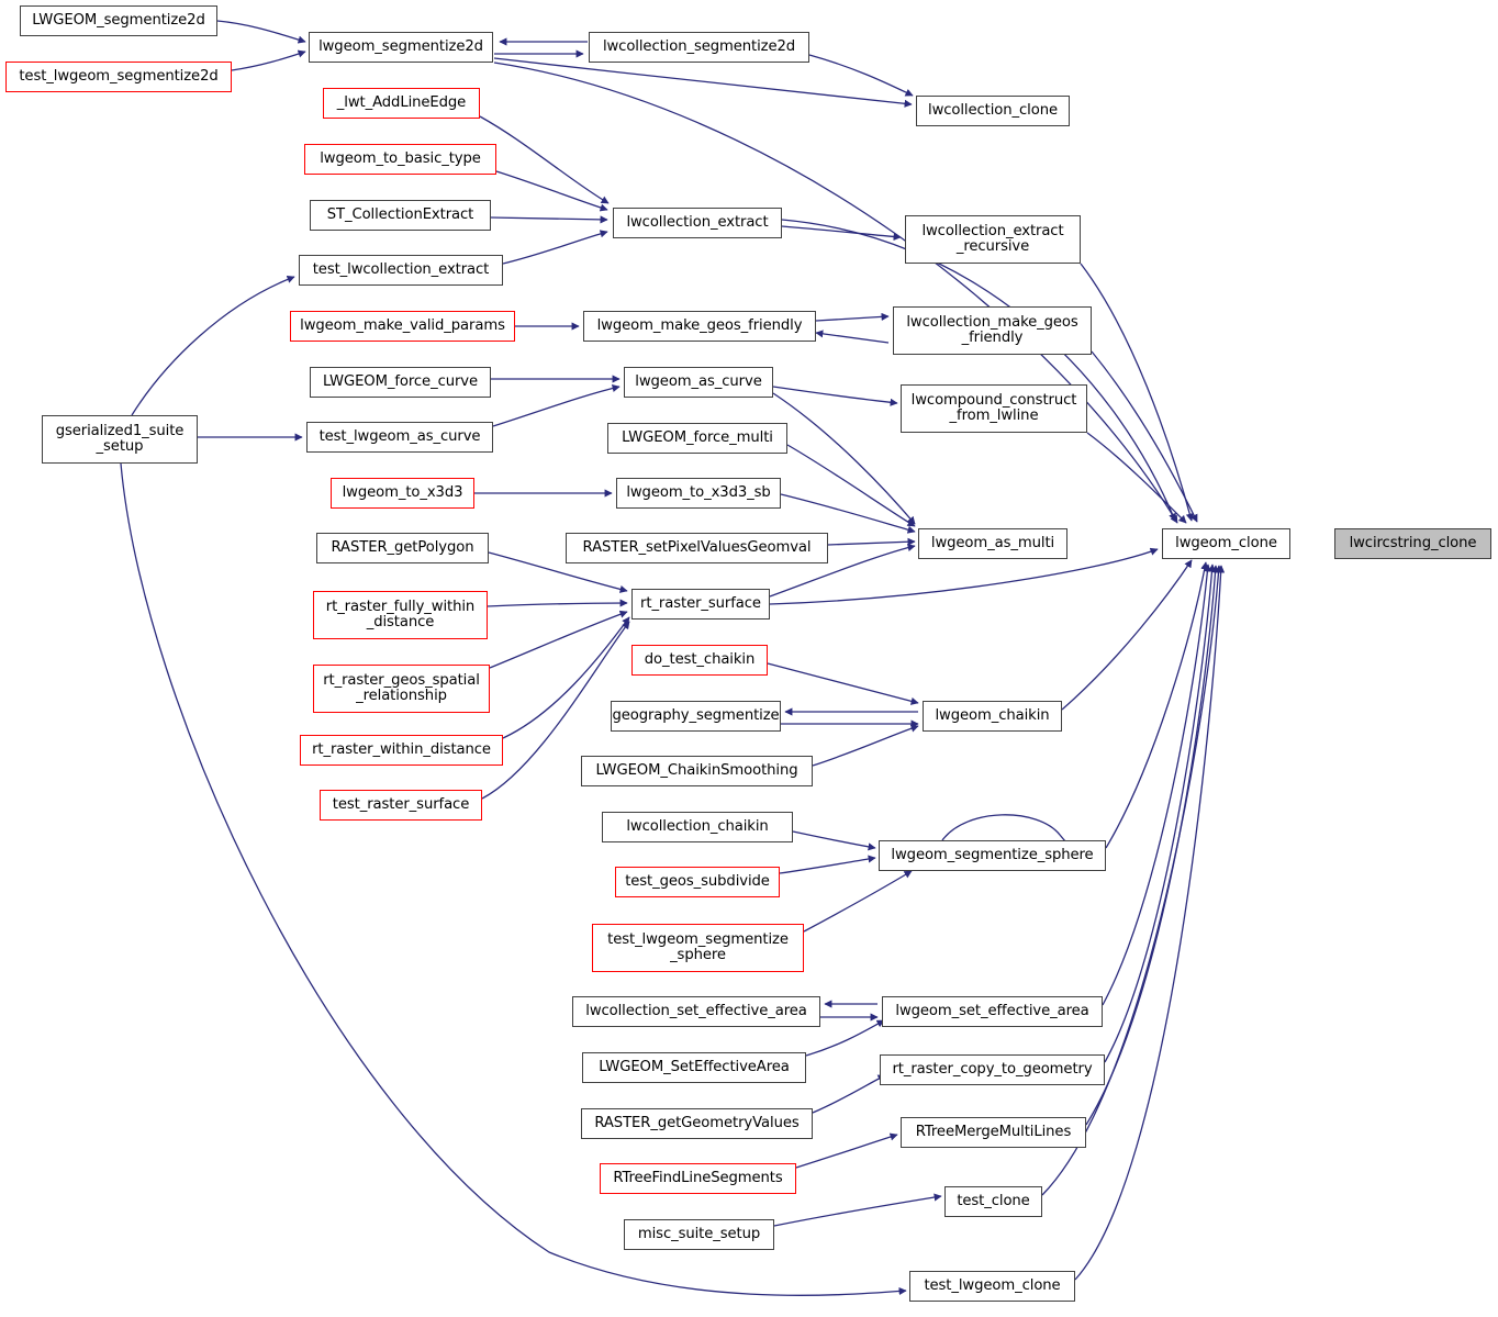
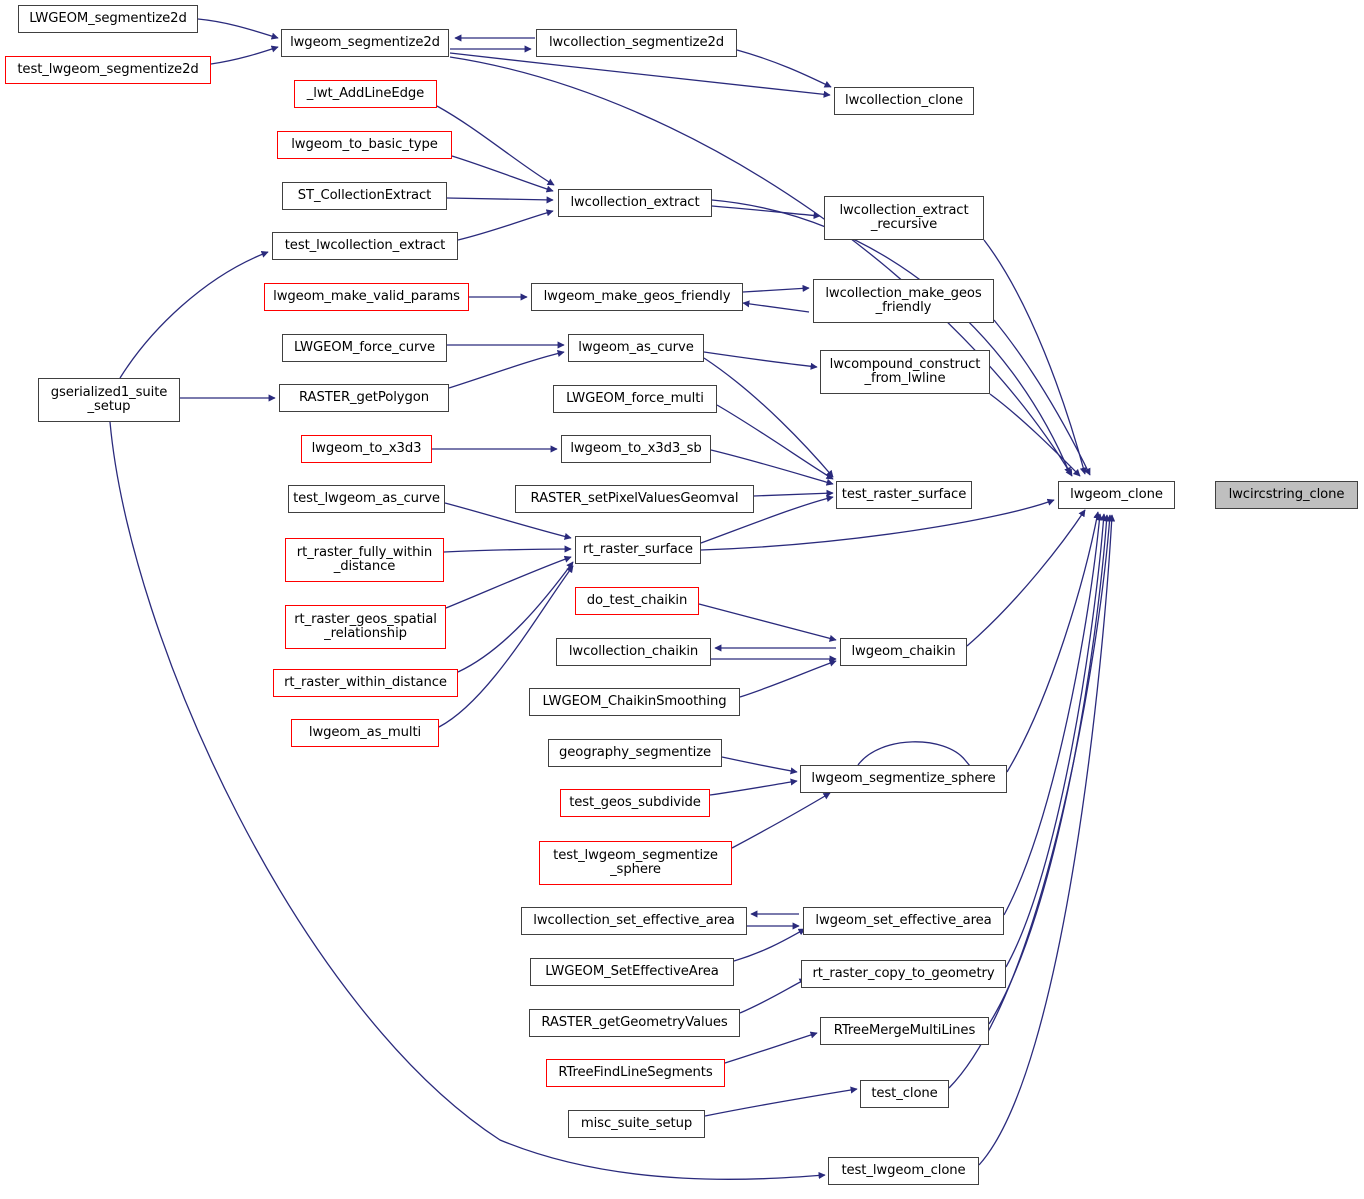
  LWGEOM_segmentize2d
  test_lwgeom_segmentize2d
  lwgeom_segmentize2d
  lwcollection_segmentize2d
  lwcollection_clone
  _lwt_AddLineEdge
  lwgeom_to_basic_type
  ST_CollectionExtract
  test_lwcollection_extract
  lwcollection_extract
  lwcollection_extract
  _recursive
  gserialized1_suite
  _setup
  lwgeom_make_valid_params
  lwgeom_make_geos_friendly
  lwcollection_make_geos
  _friendly
  LWGEOM_force_curve
  lwgeom_as_curve
  lwcompound_construct
  _from_lwline
- test_lwgeom_as_curve
+ RASTER_getPolygon
  LWGEOM_force_multi
  lwgeom_to_x3d3
  lwgeom_to_x3d3_sb
- RASTER_getPolygon
+ test_lwgeom_as_curve
  RASTER_setPixelValuesGeomval
- lwgeom_as_multi
+ test_raster_surface
  lwgeom_clone
  lwcircstring_clone
  rt_raster_surface
  rt_raster_fully_within
  _distance
  rt_raster_geos_spatial
  _relationship
  rt_raster_within_distance
- test_raster_surface
+ lwgeom_as_multi
  do_test_chaikin
- geography_segmentize
+ lwcollection_chaikin
  lwgeom_chaikin
  LWGEOM_ChaikinSmoothing
- lwcollection_chaikin
+ geography_segmentize
  lwgeom_segmentize_sphere
  test_geos_subdivide
  test_lwgeom_segmentize
  _sphere
  lwcollection_set_effective_area
  lwgeom_set_effective_area
  LWGEOM_SetEffectiveArea
  rt_raster_copy_to_geometry
  RASTER_getGeometryValues
  RTreeMergeMultiLines
  RTreeFindLineSegments
  test_clone
  misc_suite_setup
  test_lwgeom_clone
